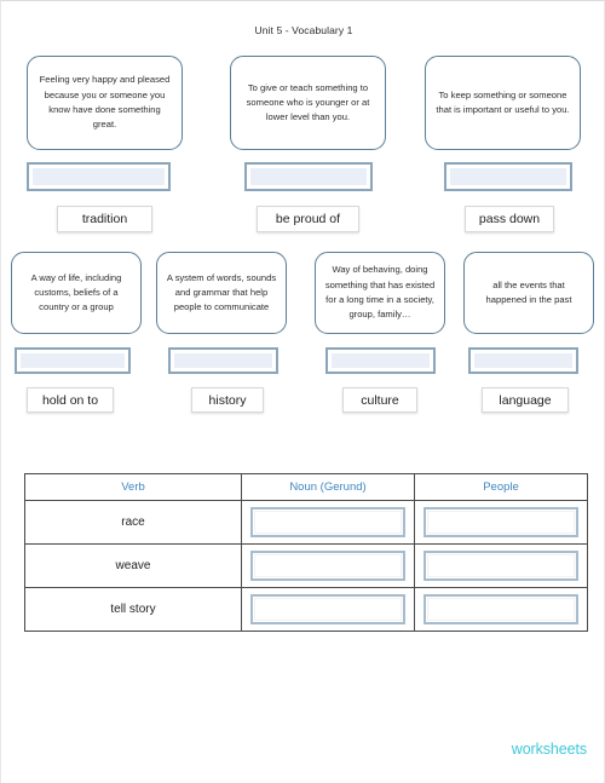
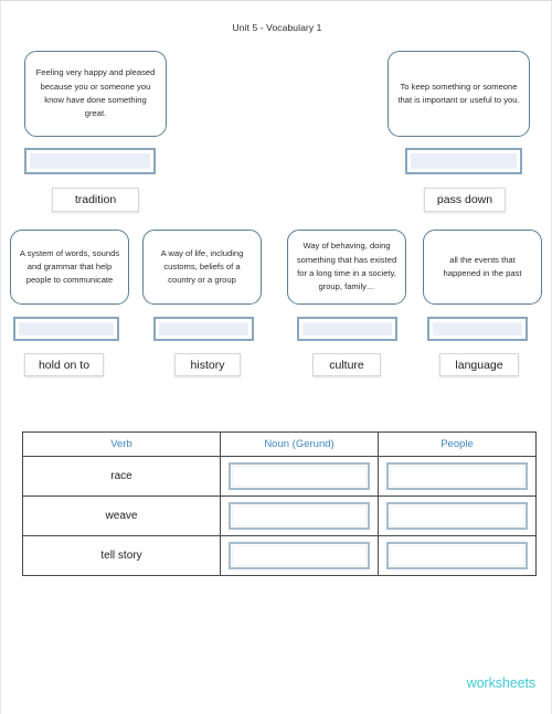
  Unit 5 - Vocabulary 1
  Feeling very happy and pleased because you or someone you know have done something great.
  tradition
- To give or teach something to someone who is younger or at lower level than you.
- be proud of
  To keep something or someone that is important or useful to you.
  pass down
- A way of life, including customs, beliefs of a country or a group
+ A system of words, sounds and grammar that help people to communicate
  hold on to
- A system of words, sounds and grammar that help people to communicate
+ A way of life, including customs, beliefs of a country or a group
  history
  Way of behaving, doing something that has existed for a long time in a society, group, family…
  culture
  all the events that happened in the past
  language
  Verb	Noun (Gerund)	People
  race
  weave
  tell story
  worksheets
